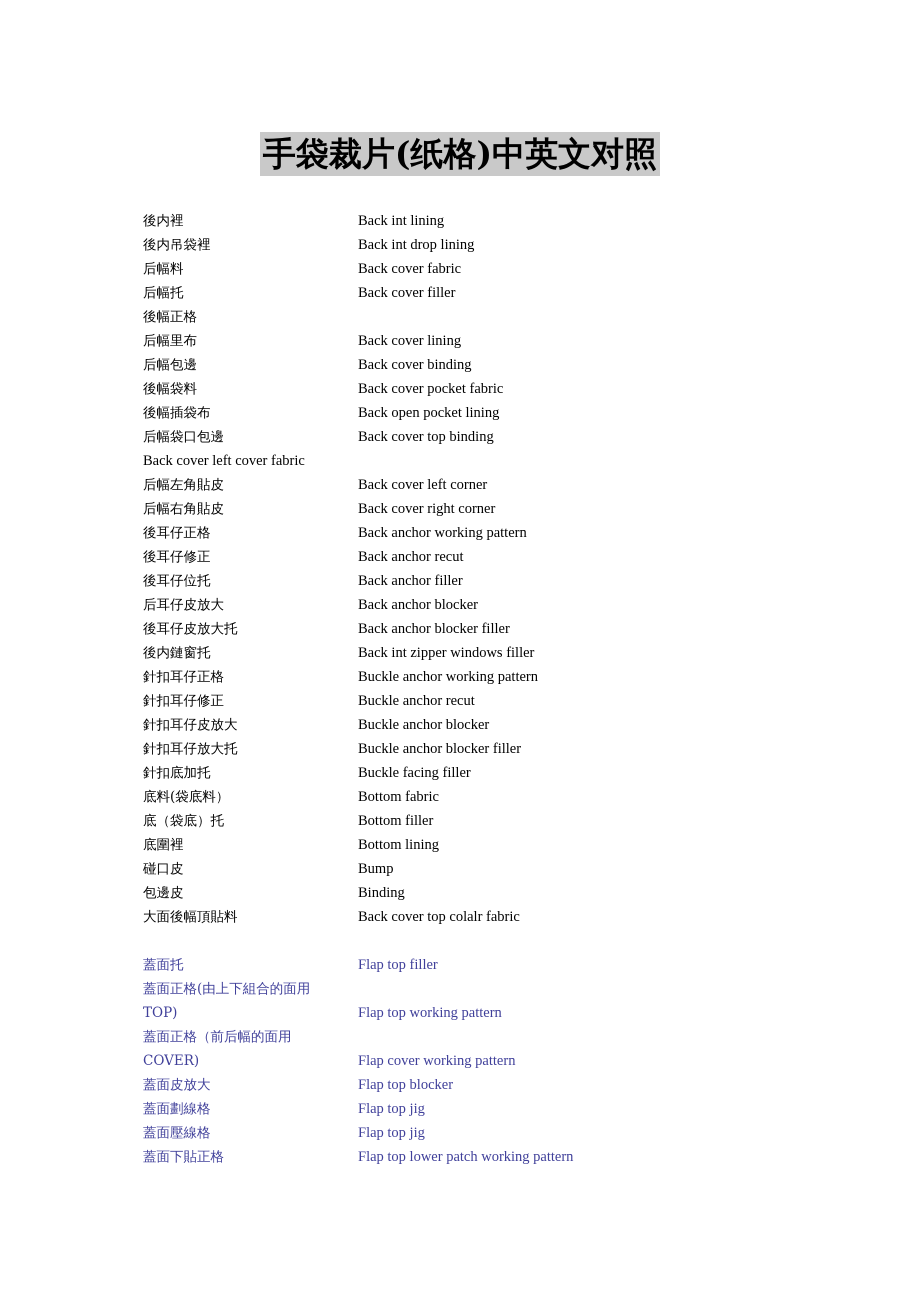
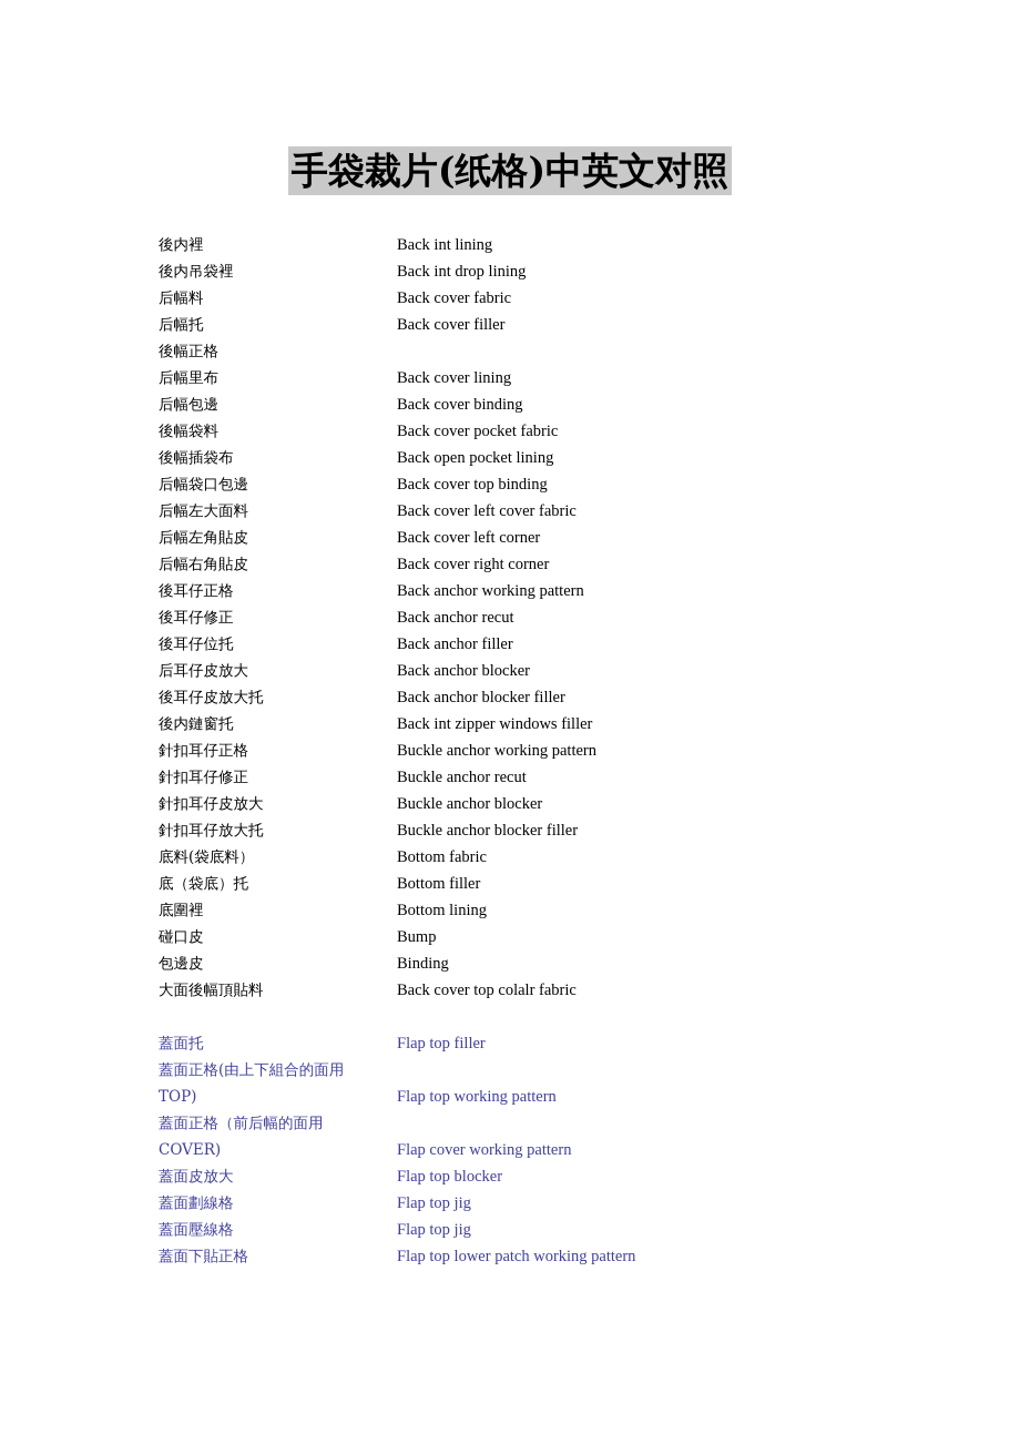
  手袋裁片(纸格)中英文对照
  後内裡
  Back int lining
  後内吊袋裡
  Back int drop lining
  后幅料
  Back cover fabric
  后幅托
  Back cover filler
  後幅正格
  后幅里布
  Back cover lining
  后幅包邊
  Back cover binding
  後幅袋料
  Back cover pocket fabric
  後幅插袋布
  Back open pocket lining
  后幅袋口包邊
  Back cover top binding
+ 后幅左大面料
  Back cover left cover fabric
  后幅左角貼皮
  Back cover left corner
  后幅右角貼皮
  Back cover right corner
  後耳仔正格
  Back anchor working pattern
  後耳仔修正
  Back anchor recut
  後耳仔位托
  Back anchor filler
  后耳仔皮放大
  Back anchor blocker
  後耳仔皮放大托
  Back anchor blocker filler
  後内鏈窗托
  Back int zipper windows filler
  針扣耳仔正格
  Buckle anchor working pattern
  針扣耳仔修正
  Buckle anchor recut
  針扣耳仔皮放大
  Buckle anchor blocker
  針扣耳仔放大托
  Buckle anchor blocker filler
- 針扣底加托
- Buckle facing filler
  底料(袋底料）
  Bottom fabric
  底（袋底）托
  Bottom filler
  底圍裡
  Bottom lining
  碰口皮
  Bump
  包邊皮
  Binding
  大面後幅頂貼料
  Back cover top colalr fabric
  蓋面托
  Flap top filler
  蓋面正格(由上下組合的面用
  TOP)
  Flap top working pattern
  蓋面正格（前后幅的面用
  COVER)
  Flap cover working pattern
  蓋面皮放大
  Flap top blocker
  蓋面劃線格
  Flap top jig
  蓋面壓線格
  Flap top jig
  蓋面下貼正格
  Flap top lower patch working pattern
